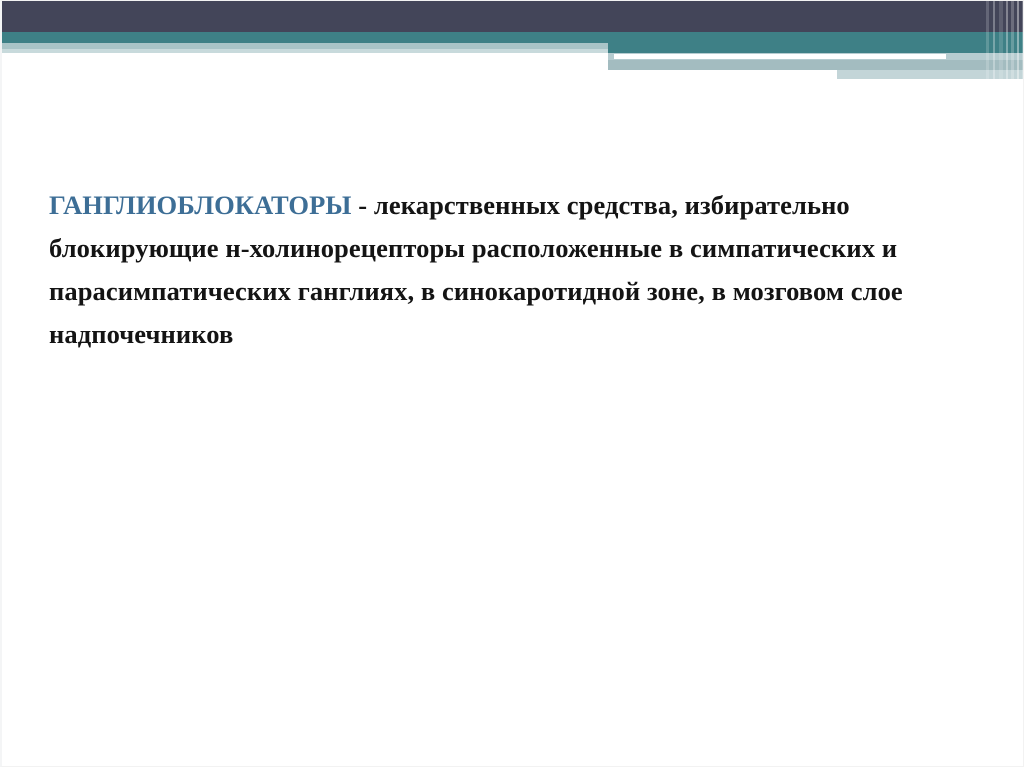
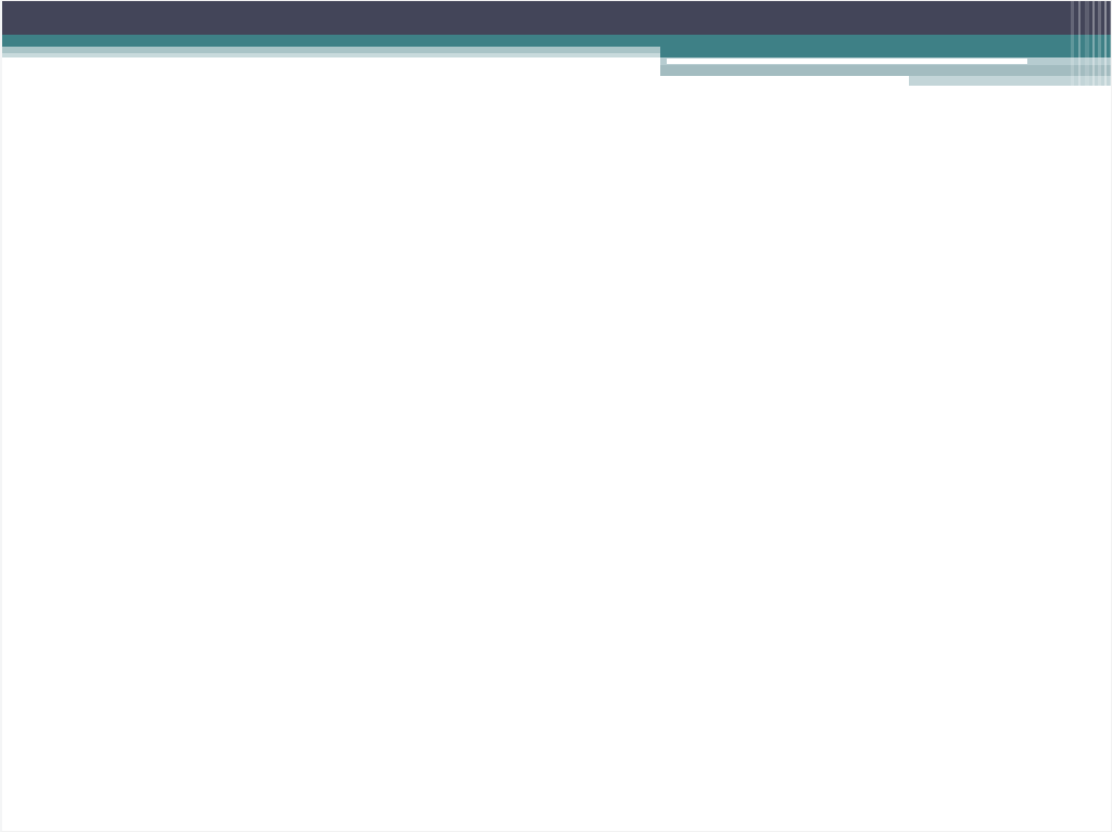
- ГАНГЛИОБЛОКАТОРЫ - лекарственных средства, избирательно блокирующие н-холинорецепторы расположенные в симпатических и парасимпатических ганглиях, в синокаротидной зоне, в мозговом слое надпочечников
